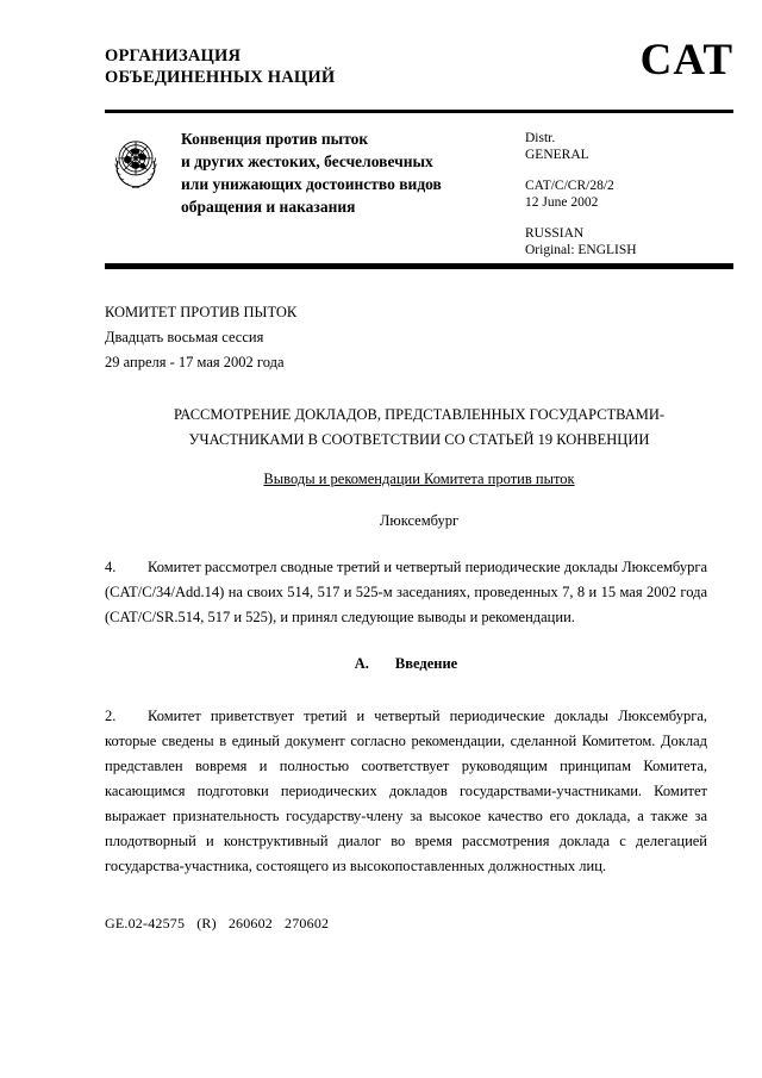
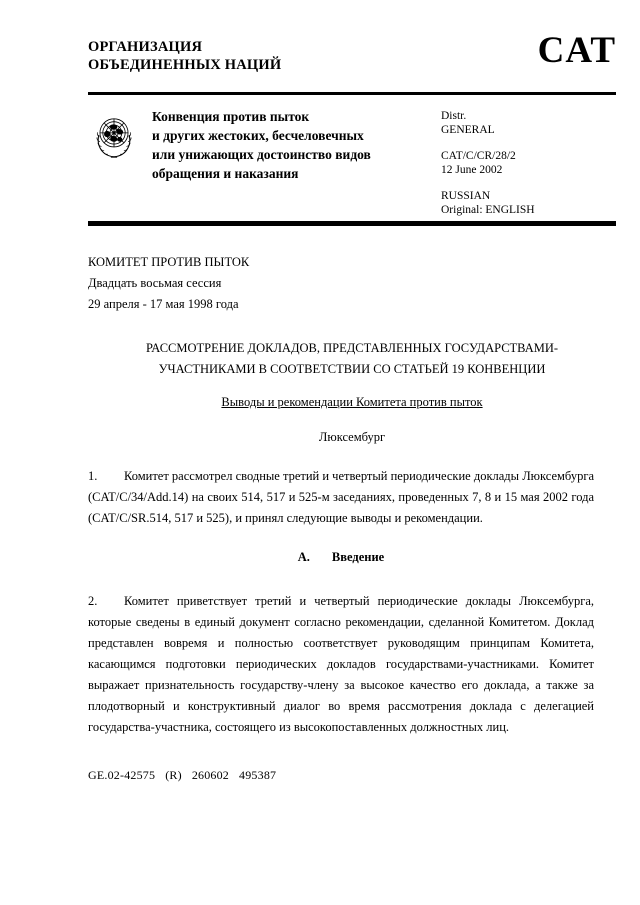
  ОРГАНИЗАЦИЯ
  ОБЪЕДИНЕННЫХ НАЦИЙ
  CAT
  Конвенция против пыток
  и других жестоких, бесчеловечных
  или унижающих достоинство видов
  обращения и наказания
  Distr.
  GENERAL
  CAT/C/CR/28/2
  12 June 2002
  RUSSIAN
  Original: ENGLISH
  КОМИТЕТ ПРОТИВ ПЫТОК
  Двадцать восьмая сессия
- 29 апреля - 17 мая 2002 года
+ 29 апреля - 17 мая 1998 года
  РАССМОТРЕНИЕ ДОКЛАДОВ, ПРЕДСТАВЛЕННЫХ ГОСУДАРСТВАМИ-
  УЧАСТНИКАМИ В СООТВЕТСТВИИ СО СТАТЬЕЙ 19 КОНВЕНЦИИ
  Выводы и рекомендации Комитета против пыток
  Люксембург
- 4. Комитет рассмотрел сводные третий и четвертый периодические доклады Люксембурга (CAT/C/34/Add.14) на своих 514, 517 и 525-м заседаниях, проведенных 7, 8 и 15 мая 2002 года (CAT/C/SR.514, 517 и 525), и принял следующие выводы и рекомендации.
+ 1. Комитет рассмотрел сводные третий и четвертый периодические доклады Люксембурга (CAT/C/34/Add.14) на своих 514, 517 и 525-м заседаниях, проведенных 7, 8 и 15 мая 2002 года (CAT/C/SR.514, 517 и 525), и принял следующие выводы и рекомендации.
  A. Введение
  2. Комитет приветствует третий и четвертый периодические доклады Люксембурга, которые сведены в единый документ согласно рекомендации, сделанной Комитетом. Доклад представлен вовремя и полностью соответствует руководящим принципам Комитета, касающимся подготовки периодических докладов государствами-участниками. Комитет выражает признательность государству-члену за высокое качество его доклада, а также за плодотворный и конструктивный диалог во время рассмотрения доклада с делегацией государства-участника, состоящего из высокопоставленных должностных лиц.
- GE.02-42575 (R) 260602 270602
+ GE.02-42575 (R) 260602 495387
